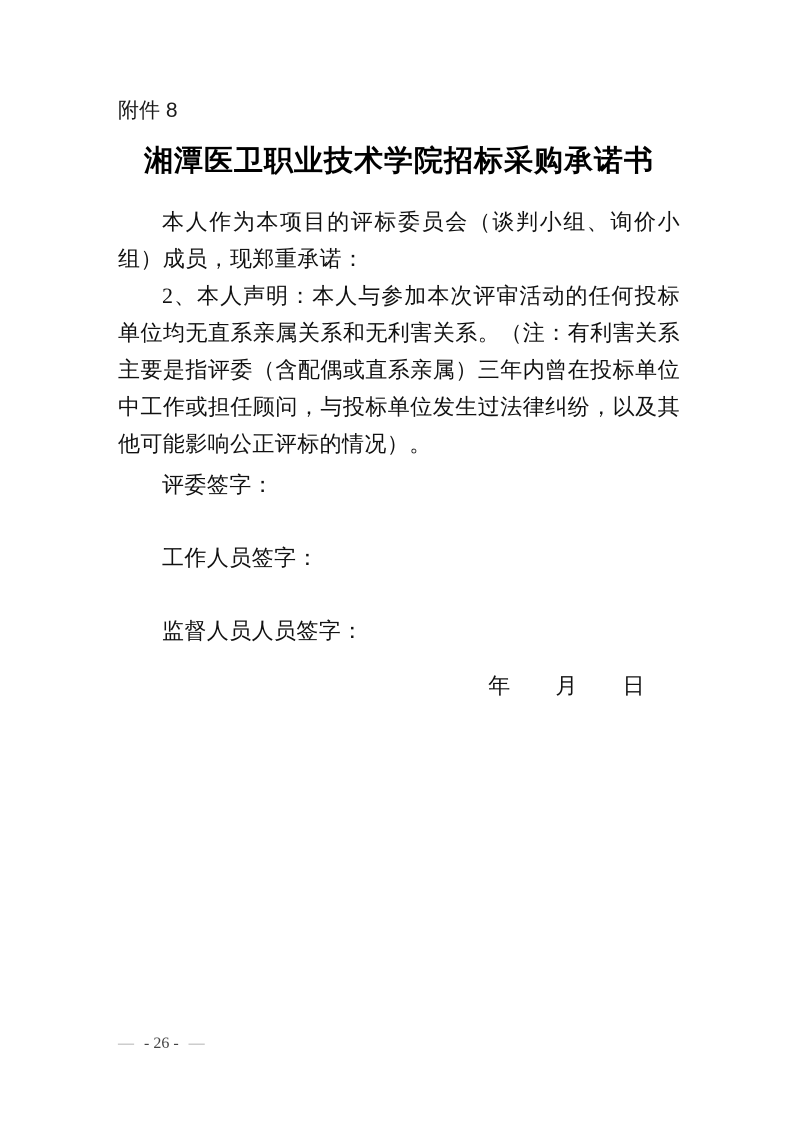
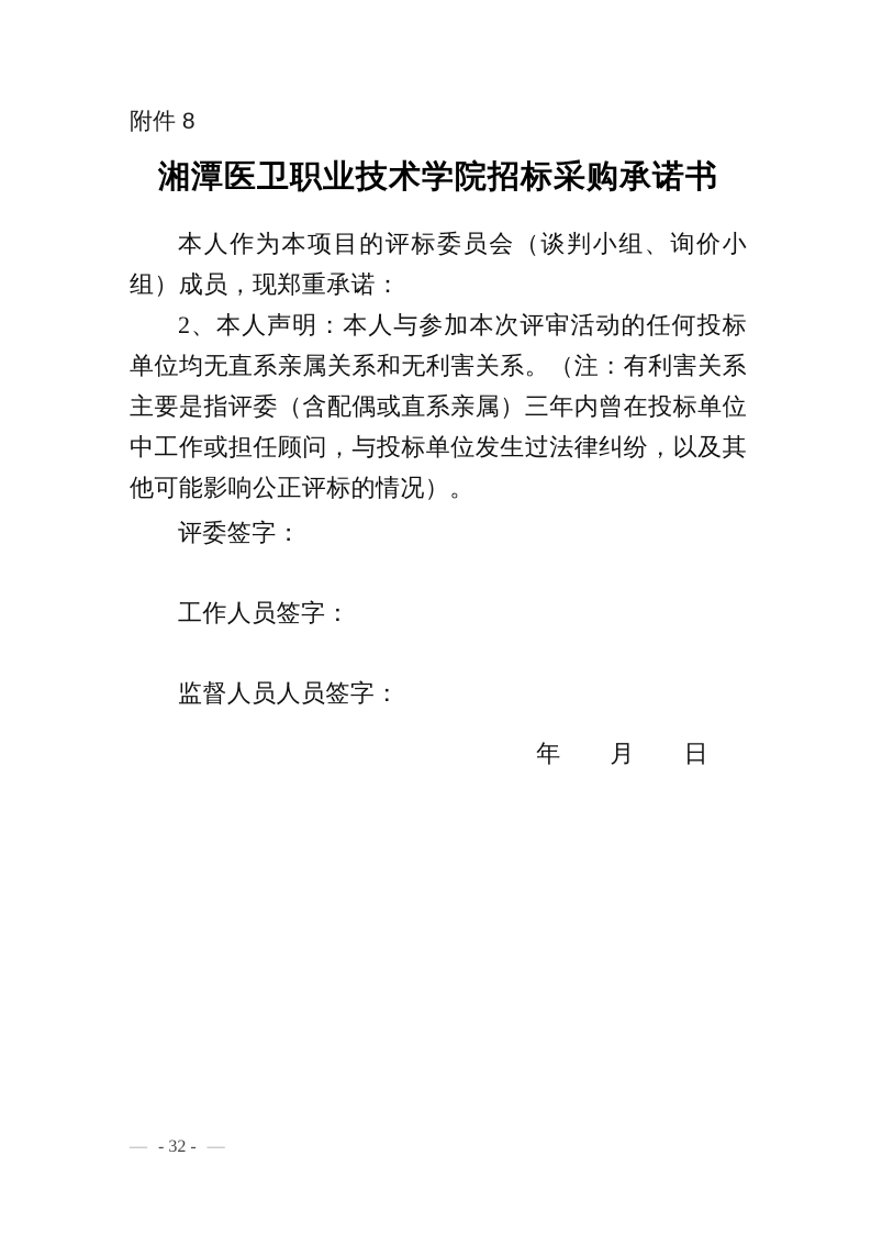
  附件 8
  湘潭医卫职业技术学院招标采购承诺书
  本人作为本项目的评标委员会（谈判小组、询价小组）成员，现郑重承诺：
  2、本人声明：本人与参加本次评审活动的任何投标单位均无直系亲属关系和无利害关系。（注：有利害关系主要是指评委（含配偶或直系亲属）三年内曾在投标单位中工作或担任顾问，与投标单位发生过法律纠纷，以及其他可能影响公正评标的情况）。
  评委签字：
  工作人员签字：
  监督人员人员签字：
  年 月 日
- — - 26 - —
+ — - 32 - —
